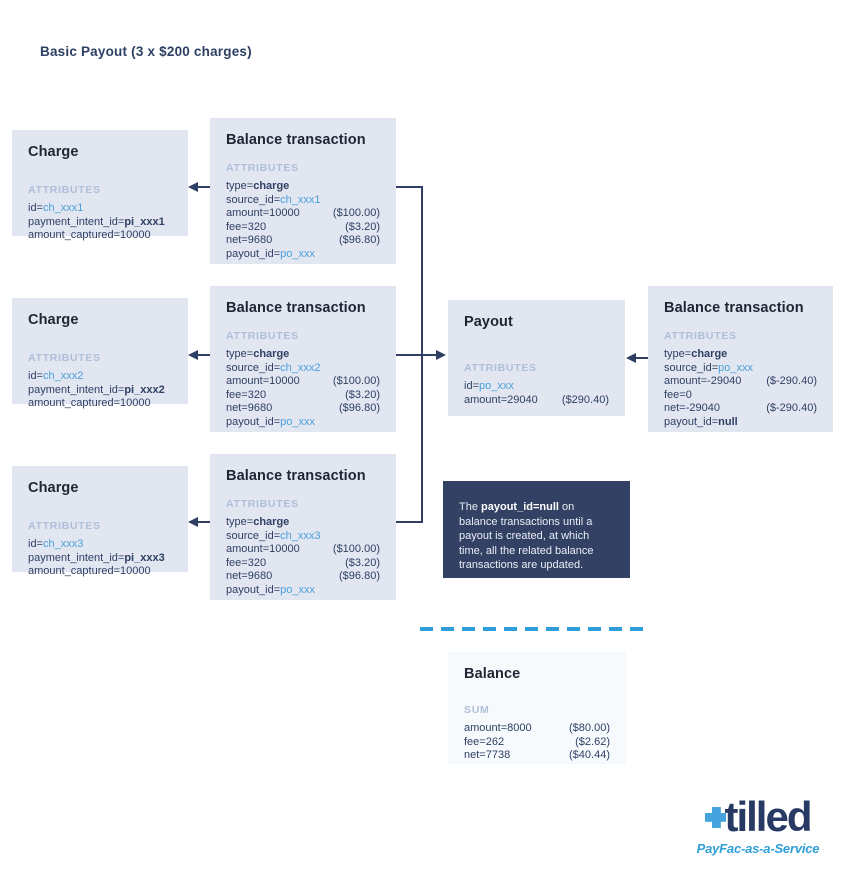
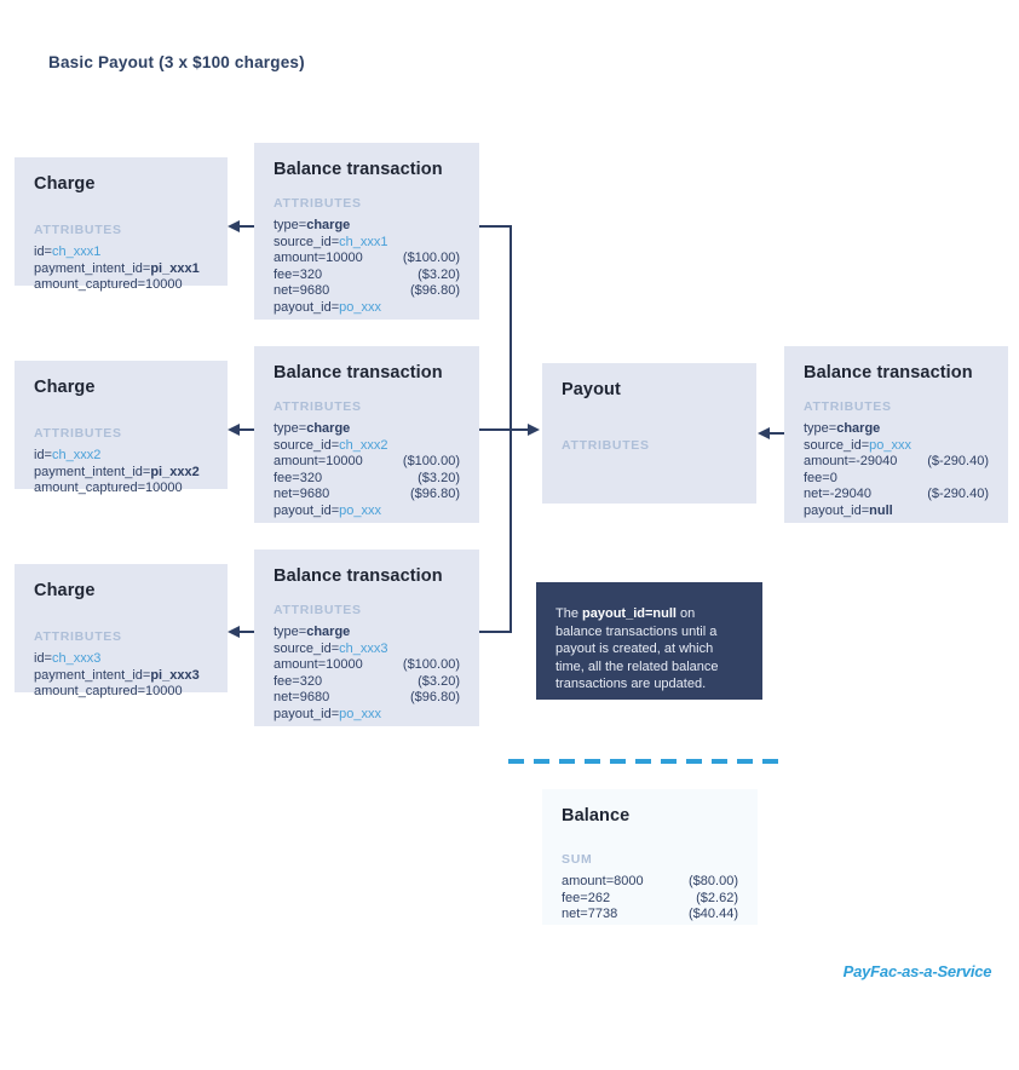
- Basic Payout (3 x $200 charges)
+ Basic Payout (3 x $100 charges)
  Charge
  ATTRIBUTES
  id=ch_xxx1
  payment_intent_id=pi_xxx1
  amount_captured=10000
  Balance transaction
  ATTRIBUTES
  type=charge
  source_id=ch_xxx1
  amount=10000
  ($100.00)
  fee=320
  ($3.20)
  net=9680
  ($96.80)
  payout_id=po_xxx
  Charge
  ATTRIBUTES
  id=ch_xxx2
  payment_intent_id=pi_xxx2
  amount_captured=10000
  Balance transaction
  ATTRIBUTES
  type=charge
  source_id=ch_xxx2
  amount=10000
  ($100.00)
  fee=320
  ($3.20)
  net=9680
  ($96.80)
  payout_id=po_xxx
  Charge
  ATTRIBUTES
  id=ch_xxx3
  payment_intent_id=pi_xxx3
  amount_captured=10000
  Balance transaction
  ATTRIBUTES
  type=charge
  source_id=ch_xxx3
  amount=10000
  ($100.00)
  fee=320
  ($3.20)
  net=9680
  ($96.80)
  payout_id=po_xxx
  Payout
  ATTRIBUTES
- id=po_xxx
- amount=29040
- ($290.40)
  Balance transaction
  ATTRIBUTES
  type=charge
  source_id=po_xxx
  amount=-29040
  ($-290.40)
  fee=0
  net=-29040
  ($-290.40)
  payout_id=null
  The payout_id=null on balance transactions until a payout is created, at which time, all the related balance transactions are updated.
  Balance
  SUM
  amount=8000
  ($80.00)
  fee=262
  ($2.62)
  net=7738
  ($40.44)
- tilled
  PayFac-as-a-Service
